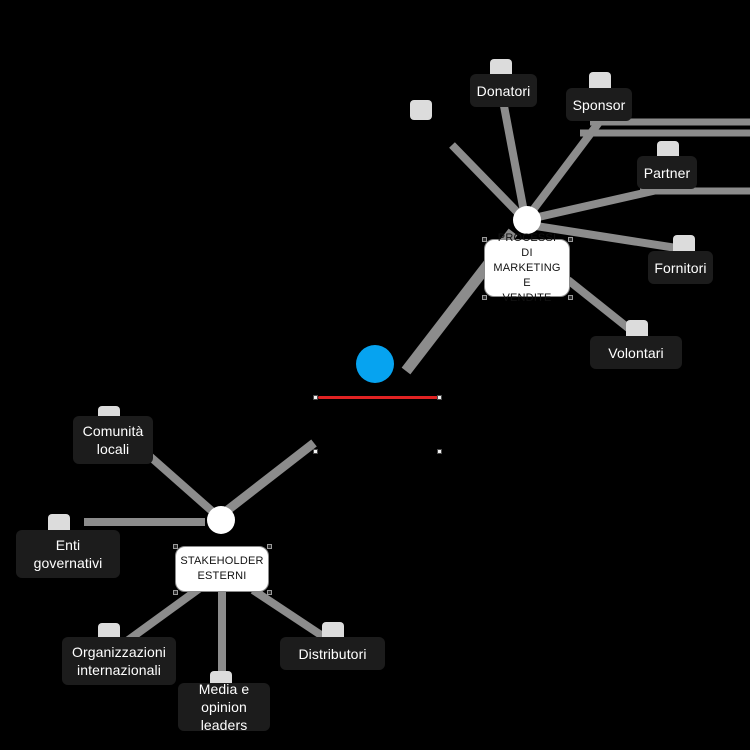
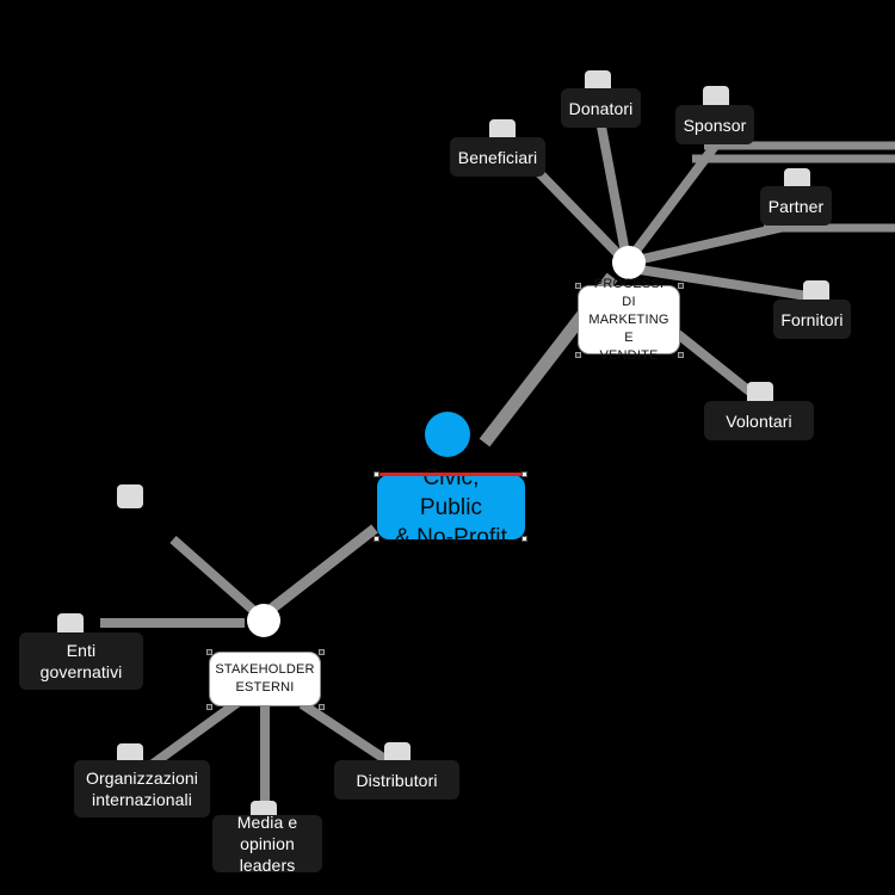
+ Beneficiari
  Donatori
  Sponsor
  Partner
  Fornitori
  Volontari
  PROCESSI DI
  MARKETING E
  VENDITE
- Comunità
- locali
  Enti
  governativi
  Organizzazioni
  internazionali
  Media e
  opinion leaders
  Distributori
  STAKEHOLDER
  ESTERNI
+ Civic, Public
+ & No-Profit
